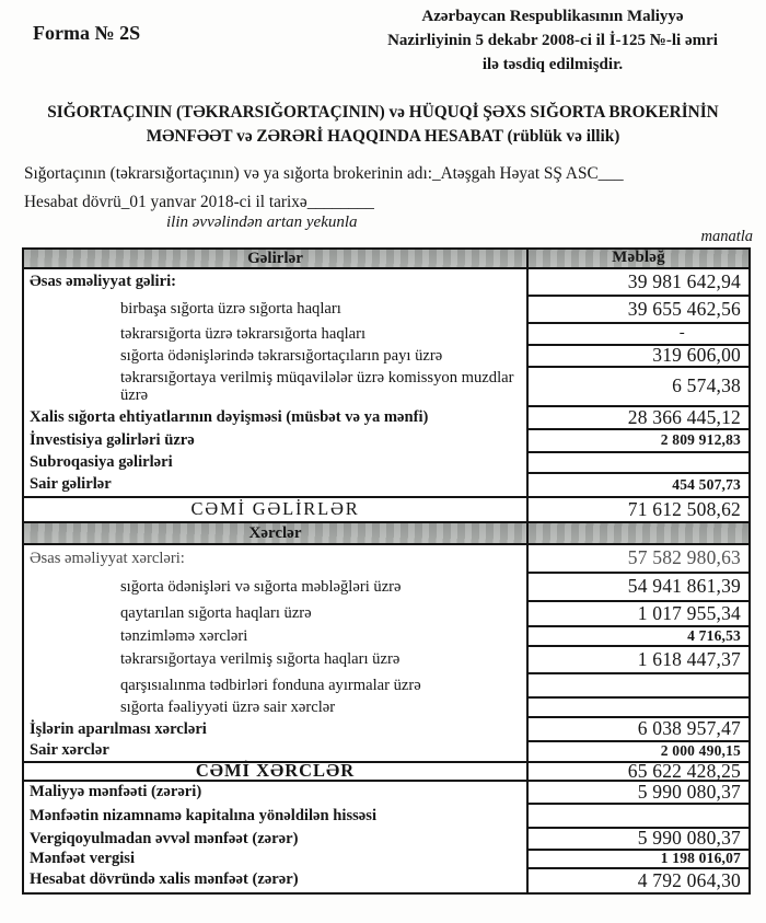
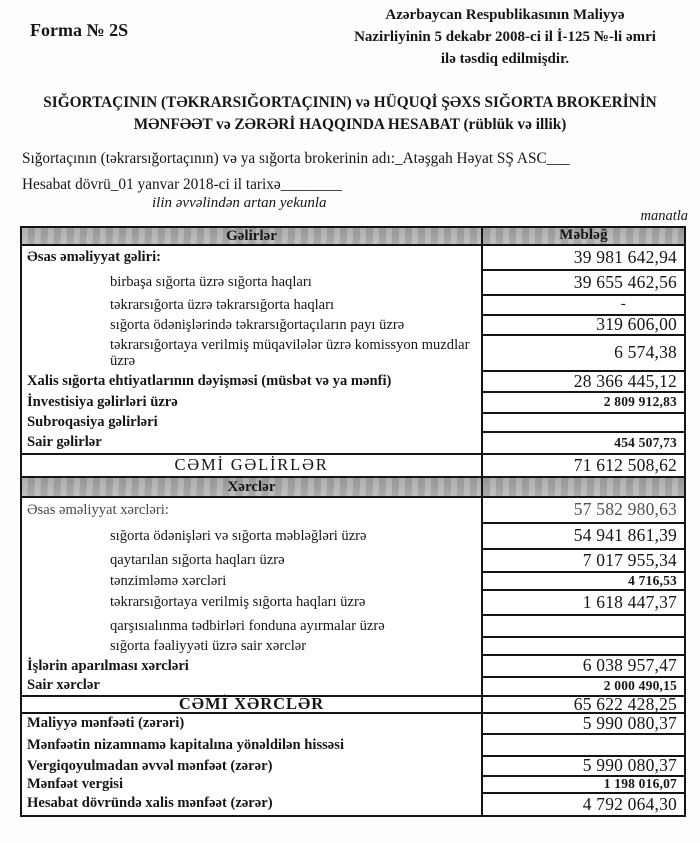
  Forma № 2S
  Azərbaycan Respublikasının Maliyyə
  Nazirliyinin 5 dekabr 2008-ci il İ-125 №-li əmri
  ilə təsdiq edilmişdir.
  SIĞORTAÇININ (TƏKRARSIĞORTAÇININ) və HÜQUQİ ŞƏXS SIĞORTA BROKERİNİN
  MƏNFƏƏT və ZƏRƏRİ HAQQINDA HESABAT (rüblük və illik)
  Sığortaçının (təkrarsığortaçının) və ya sığorta brokerinin adı:_Atəşgah Həyat SŞ ASC___
  Hesabat dövrü_01 yanvar 2018-ci il tarixə________
  ilin əvvəlindən artan yekunla
  manatla
  Gəlirlər
  Məbləğ
  Əsas əməliyyat gəliri:
  39 981 642,94
  birbaşa sığorta üzrə sığorta haqları
  39 655 462,56
  təkrarsığorta üzrə təkrarsığorta haqları
  -
  sığorta ödənişlərində təkrarsığortaçıların payı üzrə
  319 606,00
  təkrarsığortaya verilmiş müqavilələr üzrə komissyon muzdlar üzrə
  6 574,38
  Xalis sığorta ehtiyatlarının dəyişməsi (müsbət və ya mənfi)
  28 366 445,12
  İnvestisiya gəlirləri üzrə
  2 809 912,83
  Subroqasiya gəlirləri
  Sair gəlirlər
  454 507,73
  CƏMİ GƏLİRLƏR
  71 612 508,62
  Xərclər
  Əsas əməliyyat xərcləri:
  57 582 980,63
  sığorta ödənişləri və sığorta məbləğləri üzrə
  54 941 861,39
  qaytarılan sığorta haqları üzrə
- 1 017 955,34
+ 7 017 955,34
  tənzimləmə xərcləri
  4 716,53
  təkrarsığortaya verilmiş sığorta haqları üzrə
  1 618 447,37
  qarşısıalınma tədbirləri fonduna ayırmalar üzrə
  sığorta fəaliyyəti üzrə sair xərclər
  İşlərin aparılması xərcləri
  6 038 957,47
  Sair xərclər
  2 000 490,15
  CƏMİ XƏRCLƏR
  65 622 428,25
  Maliyyə mənfəəti (zərəri)
  5 990 080,37
  Mənfəətin nizamnamə kapitalına yönəldilən hissəsi
  Vergiqoyulmadan əvvəl mənfəət (zərər)
  5 990 080,37
  Mənfəət vergisi
  1 198 016,07
  Hesabat dövründə xalis mənfəət (zərər)
  4 792 064,30
